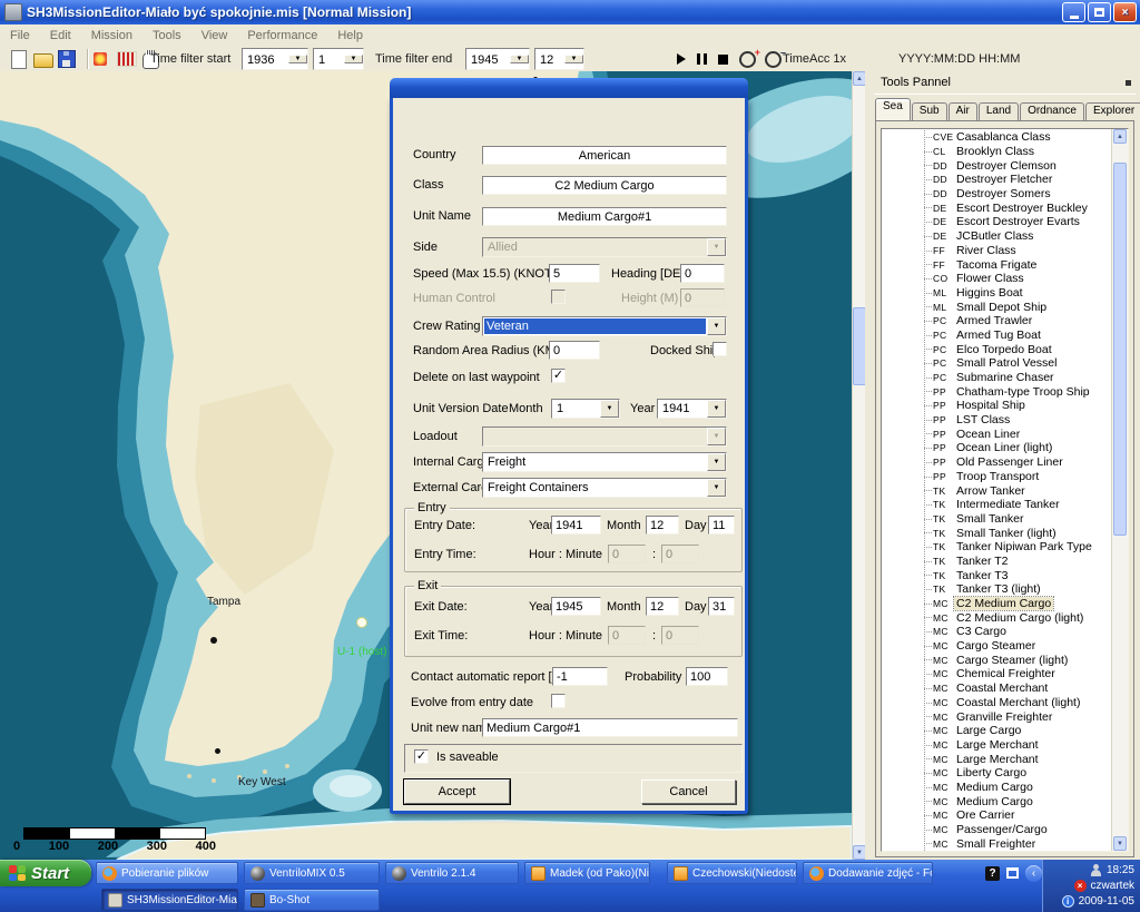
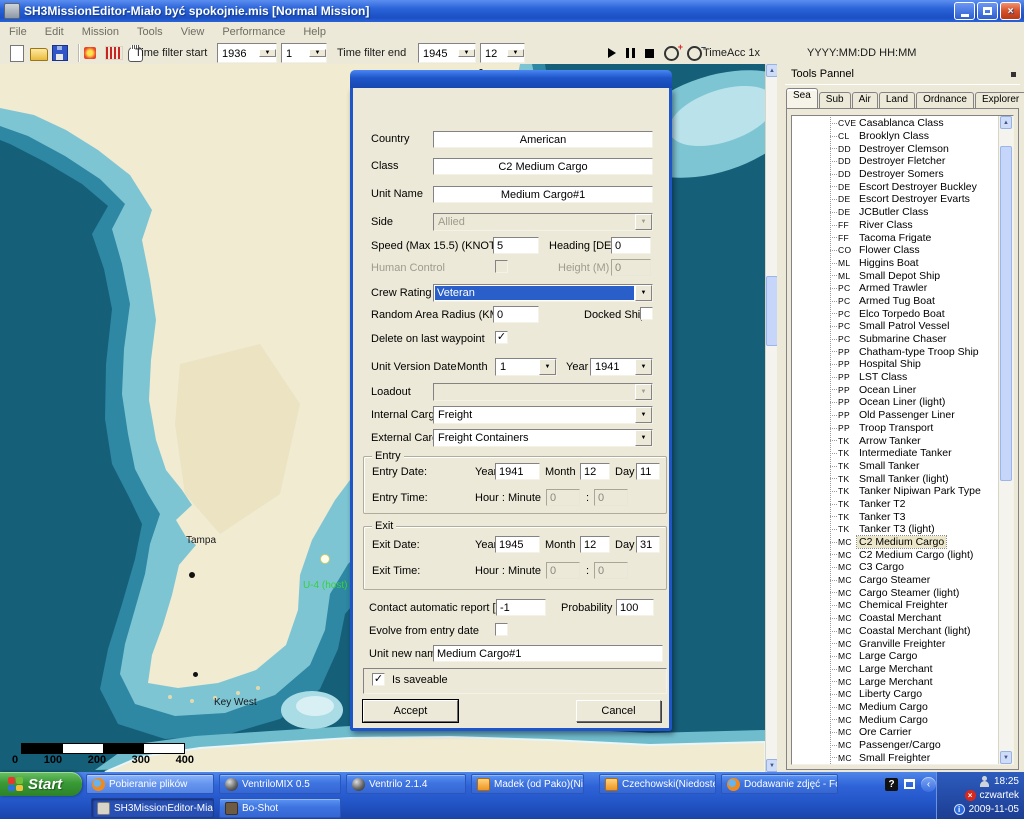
  SH3MissionEditor-Miało być spokojnie.mis [Normal Mission]
  ×
  File
  Edit
  Mission
  Tools
  View
  Performance
  Help
  Time filter start
  1936
  1
  Time filter end
  1945
  12
  +
  –
  TimeAcc 1x
  YYYY:MM:DD HH:MM
  Tampa
  Key West
- U-1 (host)
+ U-4 (host)
  0
  100
  200
  300
  400
  Tools Pannel
  Sea
  Sub
  Air
  Land
  Ordnance
  Explorer
  CVE
  Casablanca Class
  CL
  Brooklyn Class
  DD
  Destroyer Clemson
  DD
  Destroyer Fletcher
  DD
  Destroyer Somers
  DE
  Escort Destroyer Buckley
  DE
  Escort Destroyer Evarts
  DE
  JCButler Class
  FF
  River Class
  FF
  Tacoma Frigate
  CO
  Flower Class
  ML
  Higgins Boat
  ML
  Small Depot Ship
  PC
  Armed Trawler
  PC
  Armed Tug Boat
  PC
  Elco Torpedo Boat
  PC
  Small Patrol Vessel
  PC
  Submarine Chaser
  PP
  Chatham-type Troop Ship
  PP
  Hospital Ship
  PP
  LST Class
  PP
  Ocean Liner
  PP
  Ocean Liner (light)
  PP
  Old Passenger Liner
  PP
  Troop Transport
  TK
  Arrow Tanker
  TK
  Intermediate Tanker
  TK
  Small Tanker
  TK
  Small Tanker (light)
  TK
  Tanker Nipiwan Park Type
  TK
  Tanker T2
  TK
  Tanker T3
  TK
  Tanker T3 (light)
  MC
  C2 Medium Cargo
  MC
  C2 Medium Cargo (light)
  MC
  C3 Cargo
  MC
  Cargo Steamer
  MC
  Cargo Steamer (light)
  MC
  Chemical Freighter
  MC
  Coastal Merchant
  MC
  Coastal Merchant (light)
  MC
  Granville Freighter
  MC
  Large Cargo
  MC
  Large Merchant
  MC
  Large Merchant
  MC
  Liberty Cargo
  MC
  Medium Cargo
  MC
  Medium Cargo
  MC
  Ore Carrier
  MC
  Passenger/Cargo
  MC
  Small Freighter
  Country
  American
  Class
  C2 Medium Cargo
  Unit Name
  Medium Cargo#1
  Side
  Allied
  Speed (Max 15.5) (KNO
  5
  Heading [DE
  0
  Human Control
  Height (M)
  0
  Crew Rating
  Veteran
  Random Area Radius (K
  0
  Docked Sh
  Delete on last waypoint
  ✓
  Unit Version Date
  Month
  1
  Year
  1941
  Loadout
  Internal Carg
  Freight
  External Car
  Freight Containers
  Entry
  Entry Date:
  Yea
  1941
  Month
  12
  Day
  11
  Entry Time:
  Hour : Minute
  0
  :
  0
  Exit
  Exit Date:
  Yea
  1945
  Month
  12
  Day
  31
  Exit Time:
  Hour : Minute
  0
  :
  0
  Contact automatic report [
  -1
  Probability
  100
  Evolve from entry date
  Unit new nam
  Medium Cargo#1
  ✓
  Is saveable
  Accept
  Cancel
  Start
  Pobieranie plików
  VentriloMIX 0.5
  Ventrilo 2.1.4
  Madek (od Pako)(Ni
  Czechowski(Niedost
  Dodawanie zdjęć - F
  SH3MissionEditor-Mia
  Bo-Shot
  ?
  ‹
  18:25
  ×
  czwartek
  i
  2009-11-05
